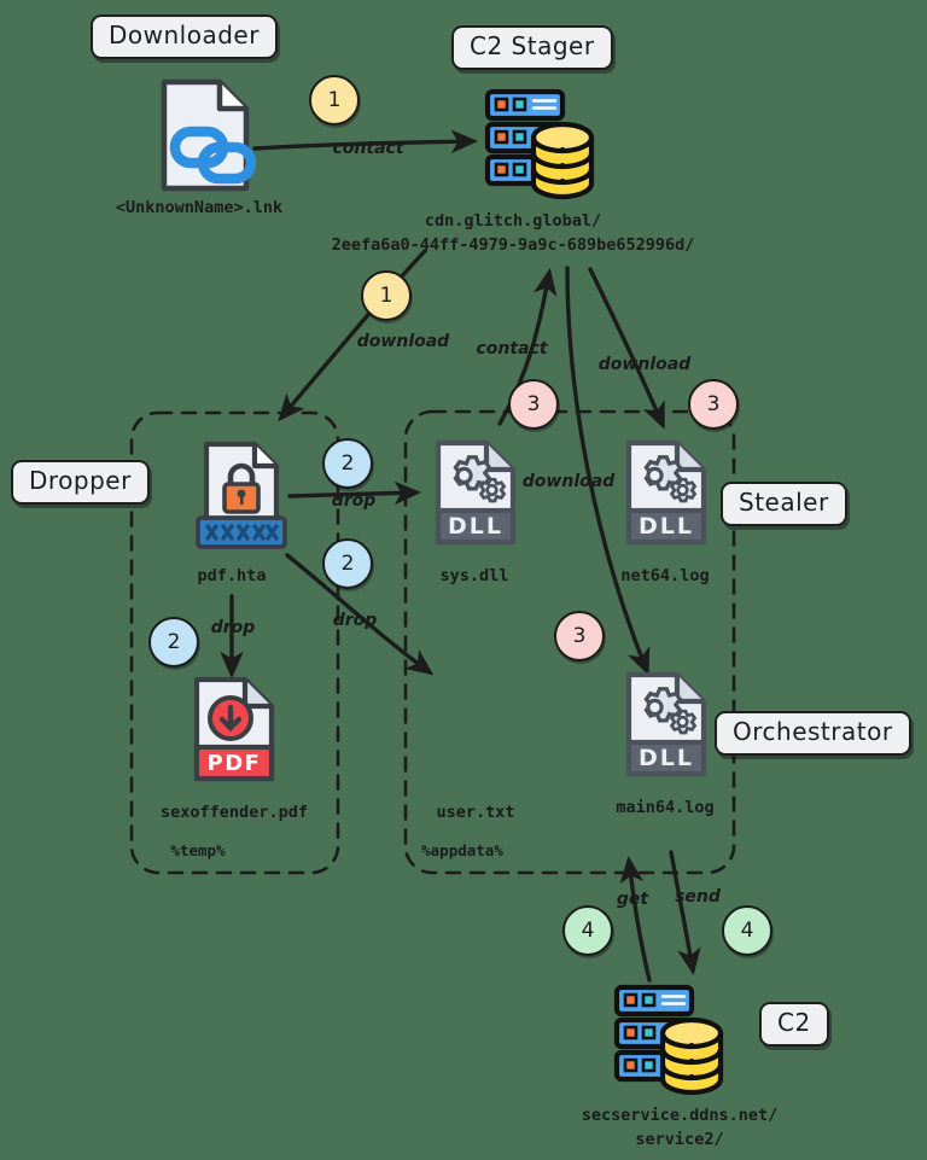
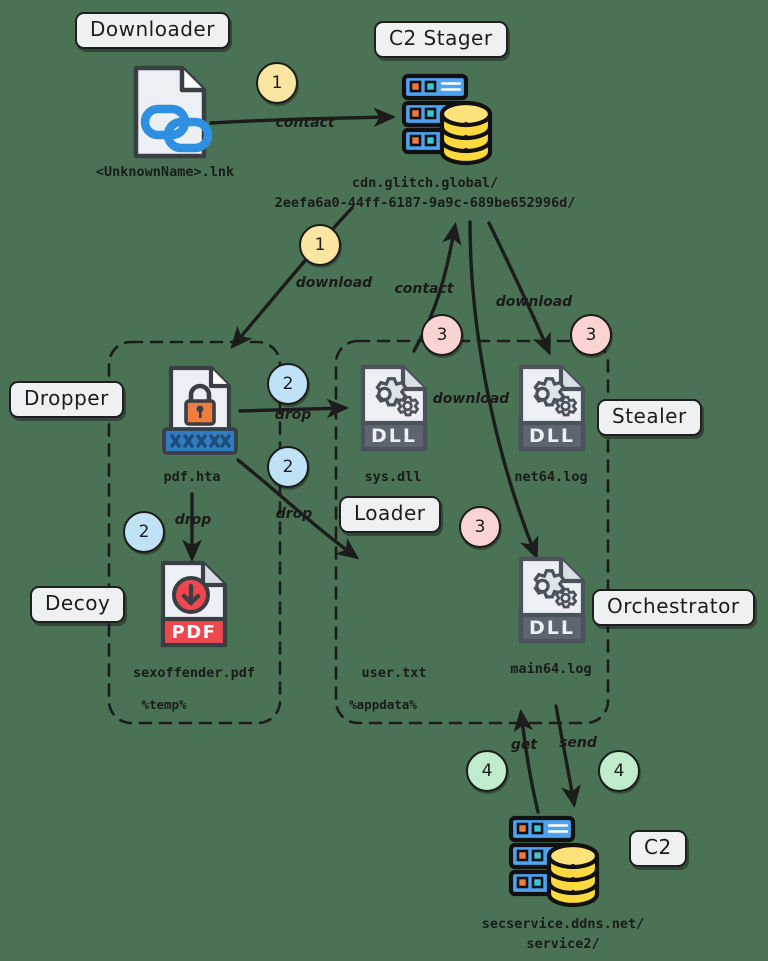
  Downloader
  C2 Stager
  Dropper
  Stealer
+ Loader
+ Decoy
  Orchestrator
  C2
  <UnknownName>.lnk
  cdn.glitch.global/
- 2eefa6a0-44ff-4979-9a9c-689be652996d/
+ 2eefa6a0-44ff-6187-9a9c-689be652996d/
  pdf.hta
  DLL
  sys.dll
  DLL
  net64.log
  PDF
  sexoffender.pdf
  user.txt
  DLL
  main64.log
  secservice.ddns.net/
  service2/
  %temp%
  %appdata%
  1
  1
  2
  2
  2
  3
  3
  3
  4
  4
  contact
  download
  contact
  download
  download
  drop
  drop
  drop
  get
  send
